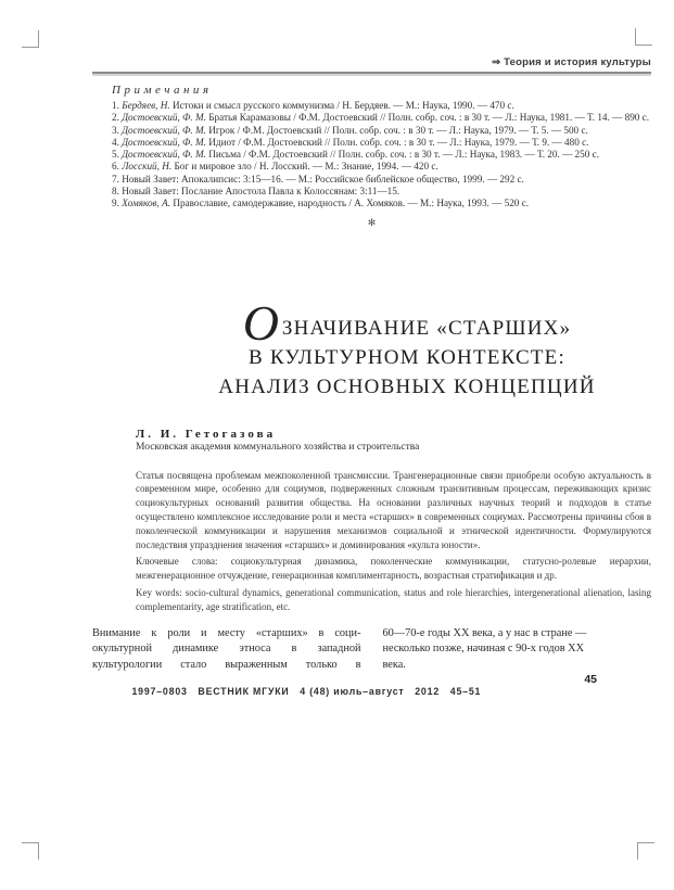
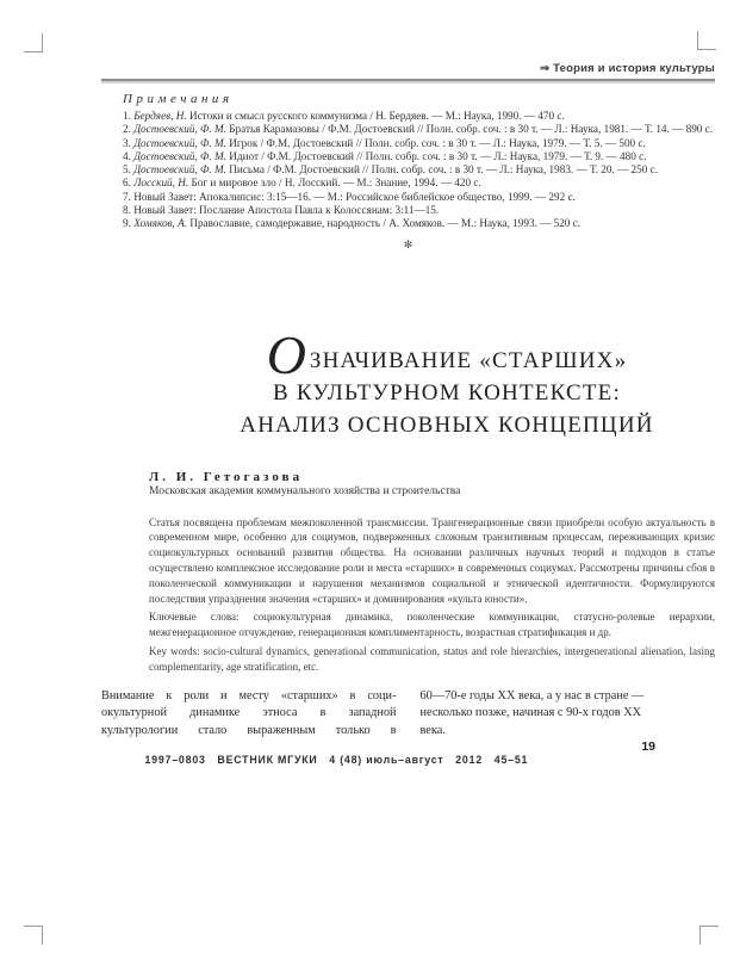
  ⇒ Теория и история культуры
  Примечания
  1. Бердяев, Н. Истоки и смысл русского коммунизма / Н. Бердяев. — М.: Наука, 1990. — 470 с.
  2. Достоевский, Ф. М. Братья Карамазовы / Ф.М. Достоевский // Полн. собр. соч. : в 30 т. — Л.: Наука, 1981. — Т. 14. — 890 с.
  3. Достоевский, Ф. М. Игрок / Ф.М. Достоевский // Полн. собр. соч. : в 30 т. — Л.: Наука, 1979. — Т. 5. — 500 с.
  4. Достоевский, Ф. М. Идиот / Ф.М. Достоевский // Полн. собр. соч. : в 30 т. — Л.: Наука, 1979. — Т. 9. — 480 с.
  5. Достоевский, Ф. М. Письма / Ф.М. Достоевский // Полн. собр. соч. : в 30 т. — Л.: Наука, 1983. — Т. 20. — 250 с.
  6. Лосский, Н. Бог и мировое зло / Н. Лосский. — М.: Знание, 1994. — 420 с.
  7. Новый Завет: Апокалипсис: 3:15—16. — М.: Российское библейское общество, 1999. — 292 с.
  8. Новый Завет: Послание Апостола Павла к Колоссянам: 3:11—15.
  9. Хомяков, А. Православие, самодержавие, народность / А. Хомяков. — М.: Наука, 1993. — 520 с.
  ✻
  О ЗНАЧИВАНИЕ «СТАРШИХ»
  В КУЛЬТУРНОМ КОНТЕКСТЕ:
  АНАЛИЗ ОСНОВНЫХ КОНЦЕПЦИЙ
  Л. И. Гетогазова
  Московская академия коммунального хозяйства и строительства
  Статья посвящена проблемам межпоколенной трансмиссии. Трангенерационные связи приобрели особую актуальность в современном мире, особенно для социумов, подверженных сложным транзитивным процессам, переживающих кризис социокультурных оснований развития общества. На основании различных научных теорий и подходов в статье осуществлено комплексное исследование роли и места «старших» в современных социумах. Рассмотрены причины сбоя в поколенческой коммуникации и нарушения механизмов социальной и этнической идентичности. Формулируются последствия упразднения значения «старших» и доминирования «культа юности».
  Ключевые слова: социокультурная динамика, поколенческие коммуникации, статусно-ролевые иерархии, межгенерационное отчуждение, генерационная комплиментарность, возрастная стратификация и др.
  Key words: socio-cultural dynamics, generational communication, status and role hierarchies, intergenerational alienation, lasing complementarity, age stratification, etc.
  Внимание к роли и месту «старших» в соци-
  окультурной динамике этноса в западной
  культурологии стало выраженным только в
  60—70-е годы XX века, а у нас в стране —
  несколько позже, начиная с 90-х годов XX
  века.
  1997–0803 ВЕСТНИК МГУКИ 4 (48) июль–август 2012 45–51
- 45
+ 19
